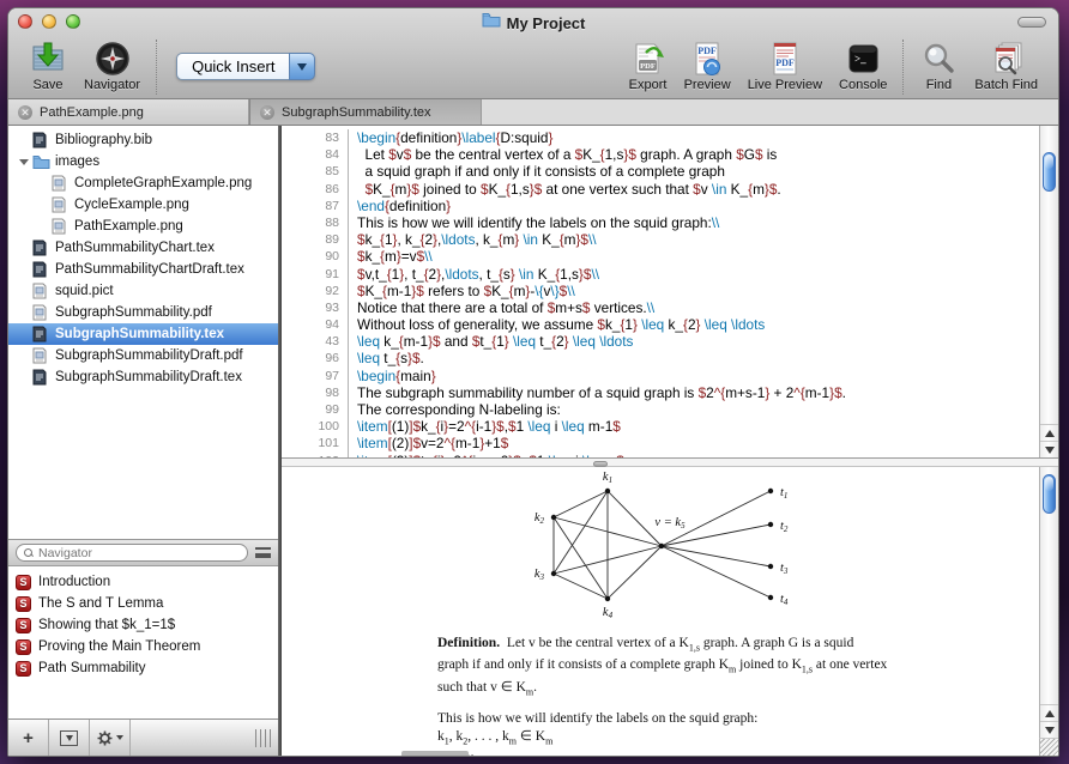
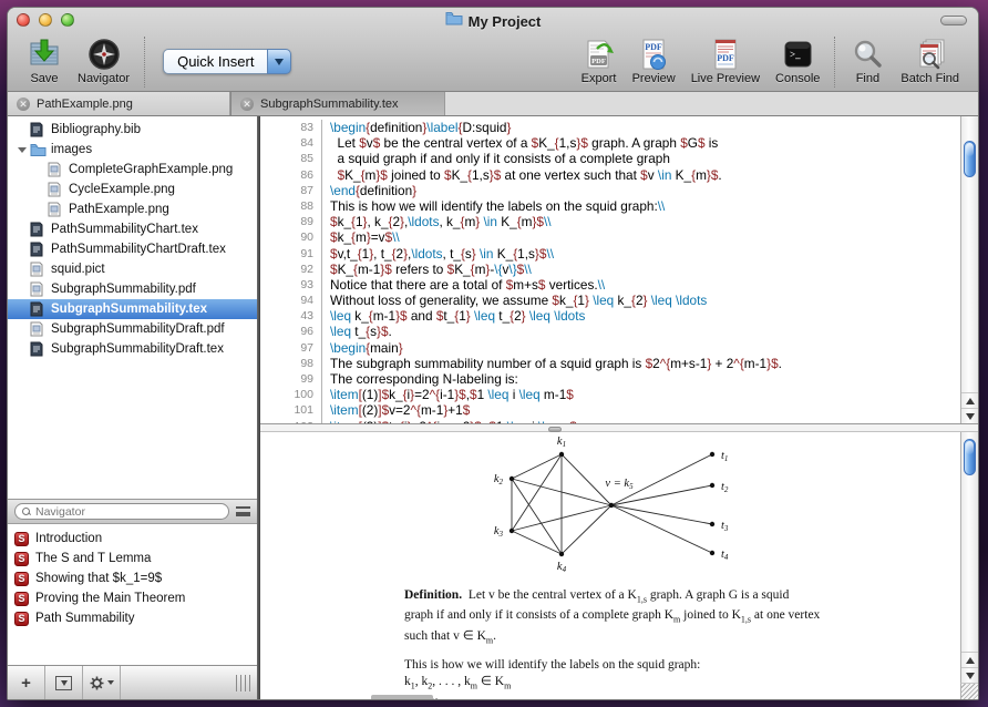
  My Project
  Save
  Navigator
  Quick Insert
  Export
  PDF
  Preview
  PDF
  Live Preview
  >_
  Console
  Find
  Batch Find
  ✕
  PathExample.png
  ✕
  SubgraphSummability.tex
  Bibliography.bib
  images
  CompleteGraphExample.png
  CycleExample.png
  PathExample.png
  PathSummabilityChart.tex
  PathSummabilityChartDraft.tex
  squid.pict
  SubgraphSummability.pdf
  SubgraphSummability.tex
  SubgraphSummabilityDraft.pdf
  SubgraphSummabilityDraft.tex
  Navigator
  S
  Introduction
  S
  The S and T Lemma
  S
- Showing that $k_1=1$
+ Showing that $k_1=9$
  S
  Proving the Main Theorem
  S
  Path Summability
  +
  83
  \begin{definition}\label{D:squid}
  84
  Let $v$ be the central vertex of a $K_{1,s}$ graph. A graph $G$ is
  85
  a squid graph if and only if it consists of a complete graph
  86
  $K_{m}$ joined to $K_{1,s}$ at one vertex such that $v \in K_{m}$.
  87
  \end{definition}
  88
  This is how we will identify the labels on the squid graph:\\
  89
  $k_{1}, k_{2},\ldots, k_{m} \in K_{m}$\\
  90
  $k_{m}=v$\\
  91
  $v,t_{1}, t_{2},\ldots, t_{s} \in K_{1,s}$\\
  92
  $K_{m-1}$ refers to $K_{m}-\{v\}$\\
  93
  Notice that there are a total of $m+s$ vertices.\\
  94
  Without loss of generality, we assume $k_{1} \leq k_{2} \leq \ldots
  43
  \leq k_{m-1}$ and $t_{1} \leq t_{2} \leq \ldots
  96
  \leq t_{s}$.
  97
  \begin{main}
  98
  The subgraph summability number of a squid graph is $2^{m+s-1} + 2^{m-1}$.
  99
  The corresponding N-labeling is:
  100
  \item[(1)]$k_{i}=2^{i-1}$,$1 \leq i \leq m-1$
  101
  \item[(2)]$v=2^{m-1}+1$
  k1
  k2
  k3
  k4
  v = k5
  t1
  t2
  t3
  t4
  Definition. Let v be the central vertex of a K1,s graph. A graph G is a squid
  graph if and only if it consists of a complete graph Km joined to K1,s at one vertex
  such that v ∈ Km.
  This is how we will identify the labels on the squid graph:
  k1, k2, . . . , km ∈ Km
